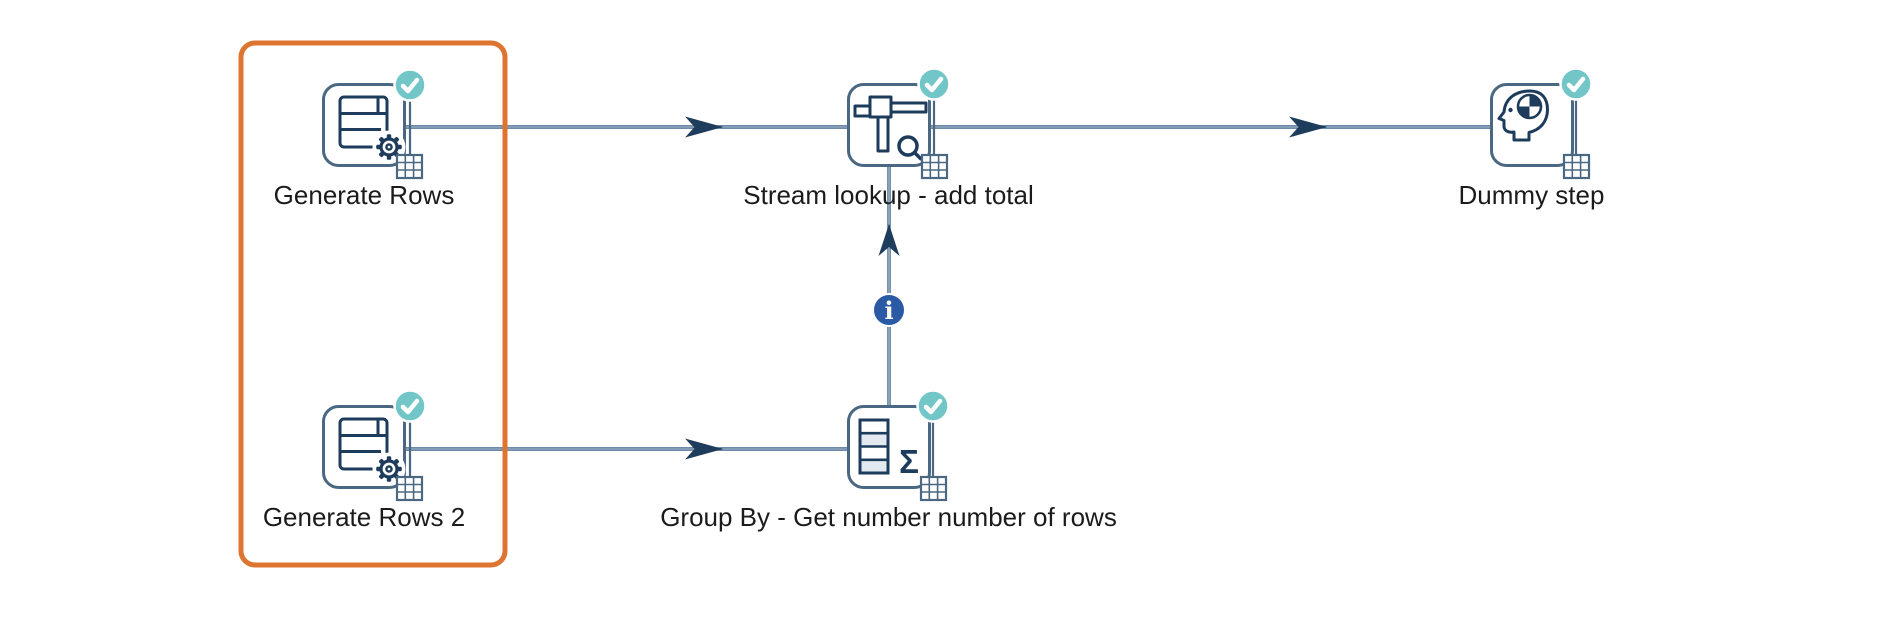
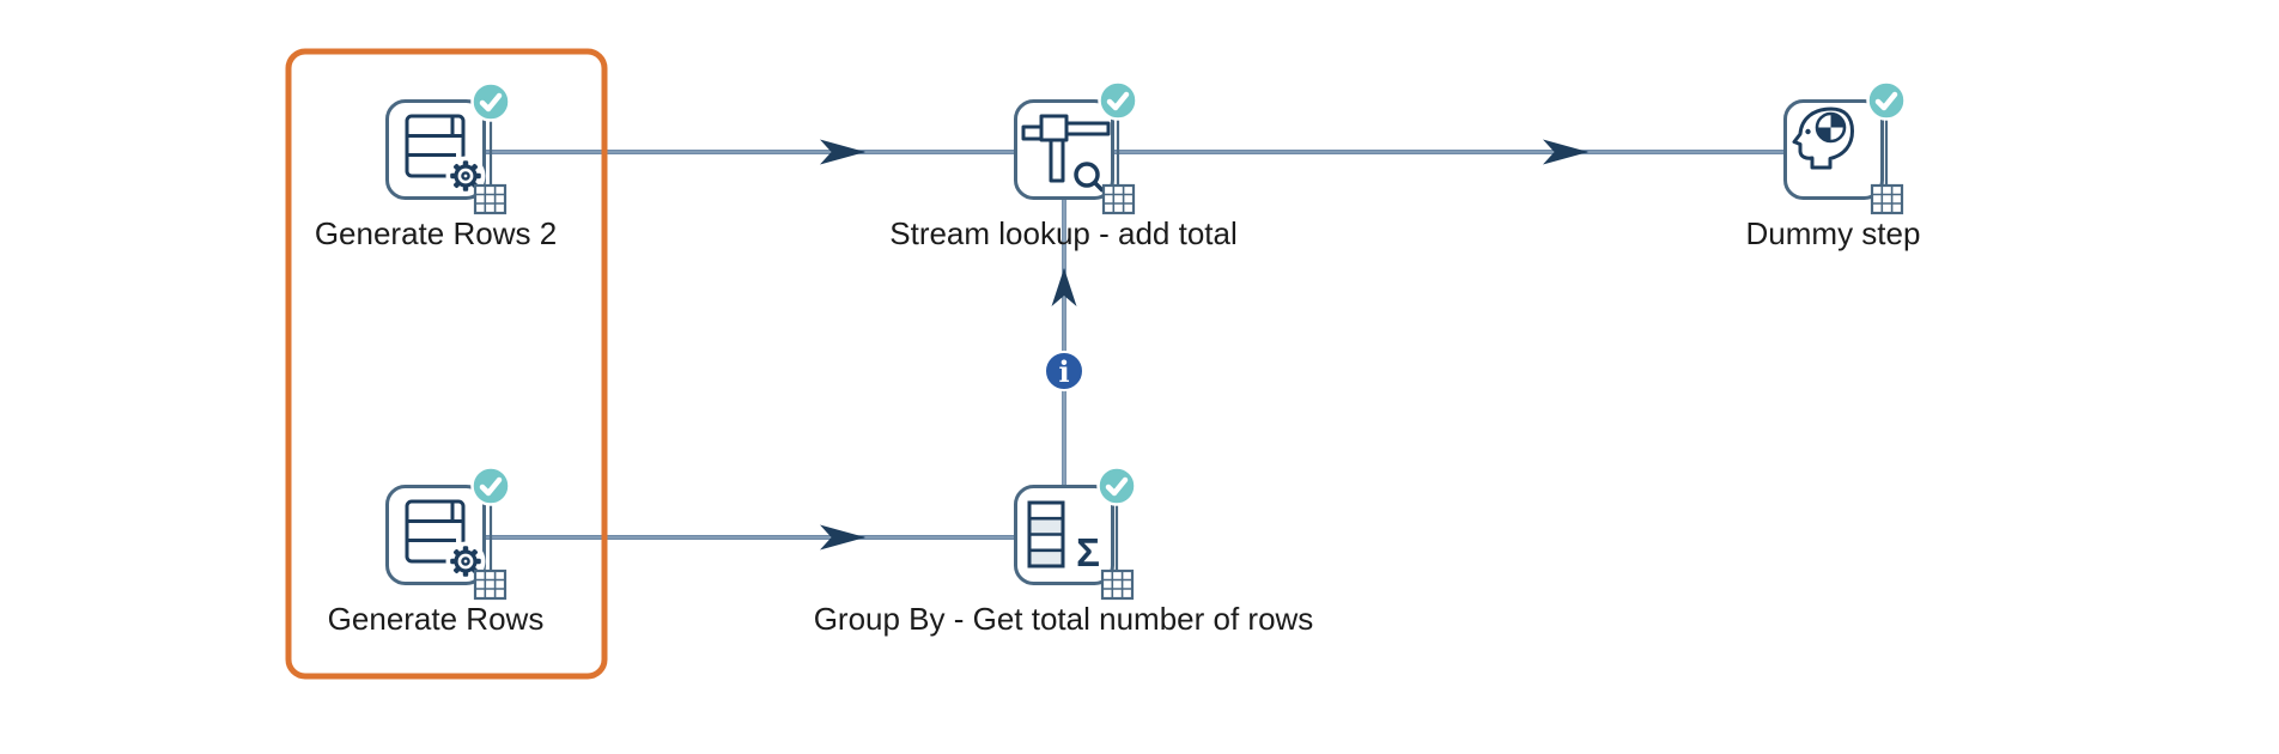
  Σ
  i
- Generate Rows
+ Generate Rows 2
  Stream lookup - add total
  Dummy step
- Generate Rows 2
+ Generate Rows
- Group By - Get number number of rows
+ Group By - Get total number of rows
